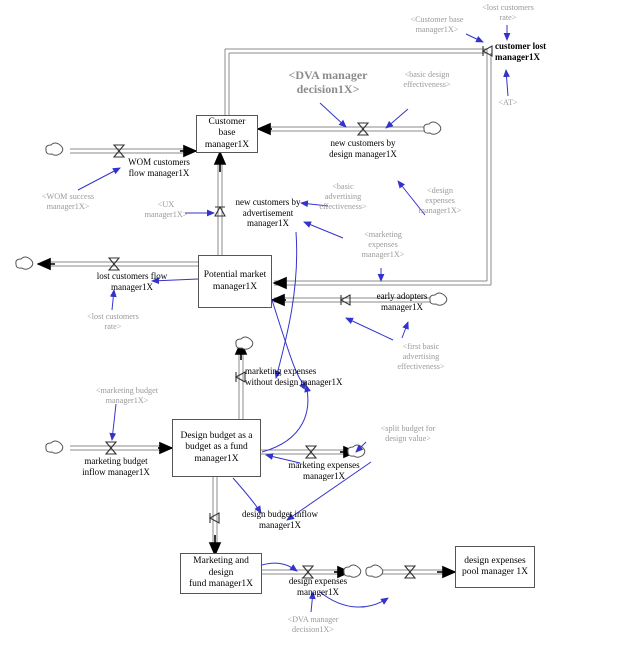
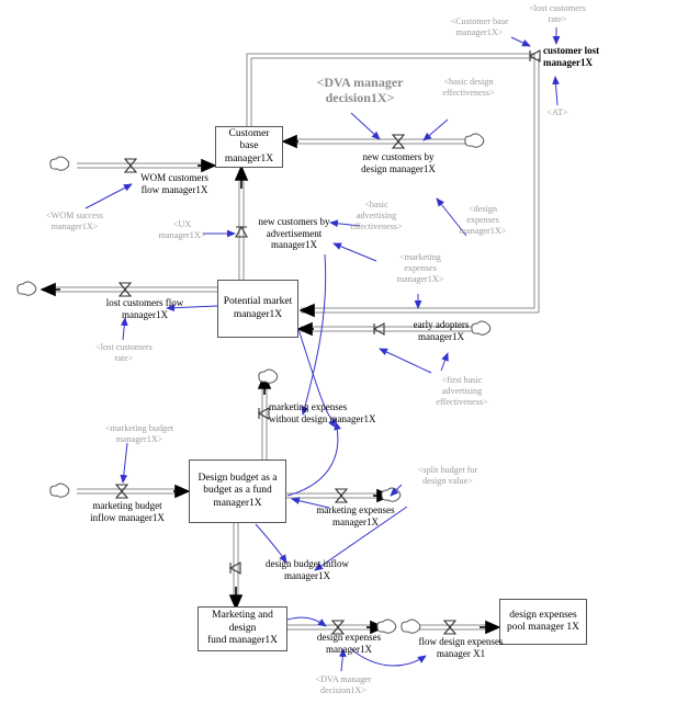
  Customer base
  manager1X
  Potential market
  manager1X
  Design budget as a
  budget as a fund
  manager1X
  Marketing and design
  fund manager1X
  design expenses
  pool manager 1X
  <DVA manager
  decision1X>
  WOM customers
  flow manager1X
  new customers by
  design manager1X
  customer lost
  manager1X
  new customers by
  advertisement
  manager1X
  lost customers flow
  manager1X
  early adopters
  manager1X
  marketing expenses
  without design manager1X
  marketing budget
  inflow manager1X
  marketing expenses
  manager1X
  design budget inflow
  manager1X
  design expenses
  manager1X
+ flow design expenses
+ manager X1
  <lost customers
  rate>
  <Customer base
  manager1X>
  <AT>
  <basic design
  effectiveness>
  <WOM success
  manager1X>
  <UX
  manager1X>
  <basic
  advertising
  effectiveness>
  <design
  expenses
  manager1X>
  <marketing
  expenses
  manager1X>
  <lost customers
  rate>
  <first basic
  advertising
  effectiveness>
  <marketing budget
  manager1X>
  <split budget for
  design value>
  <DVA manager
  decision1X>
